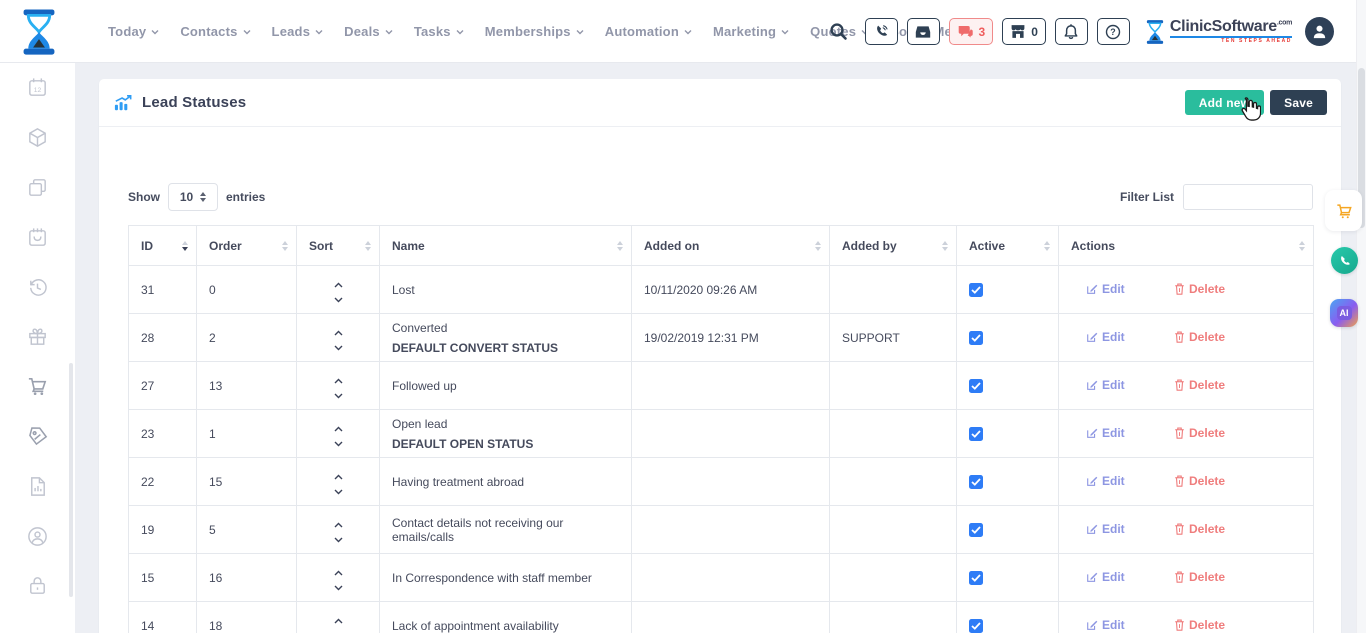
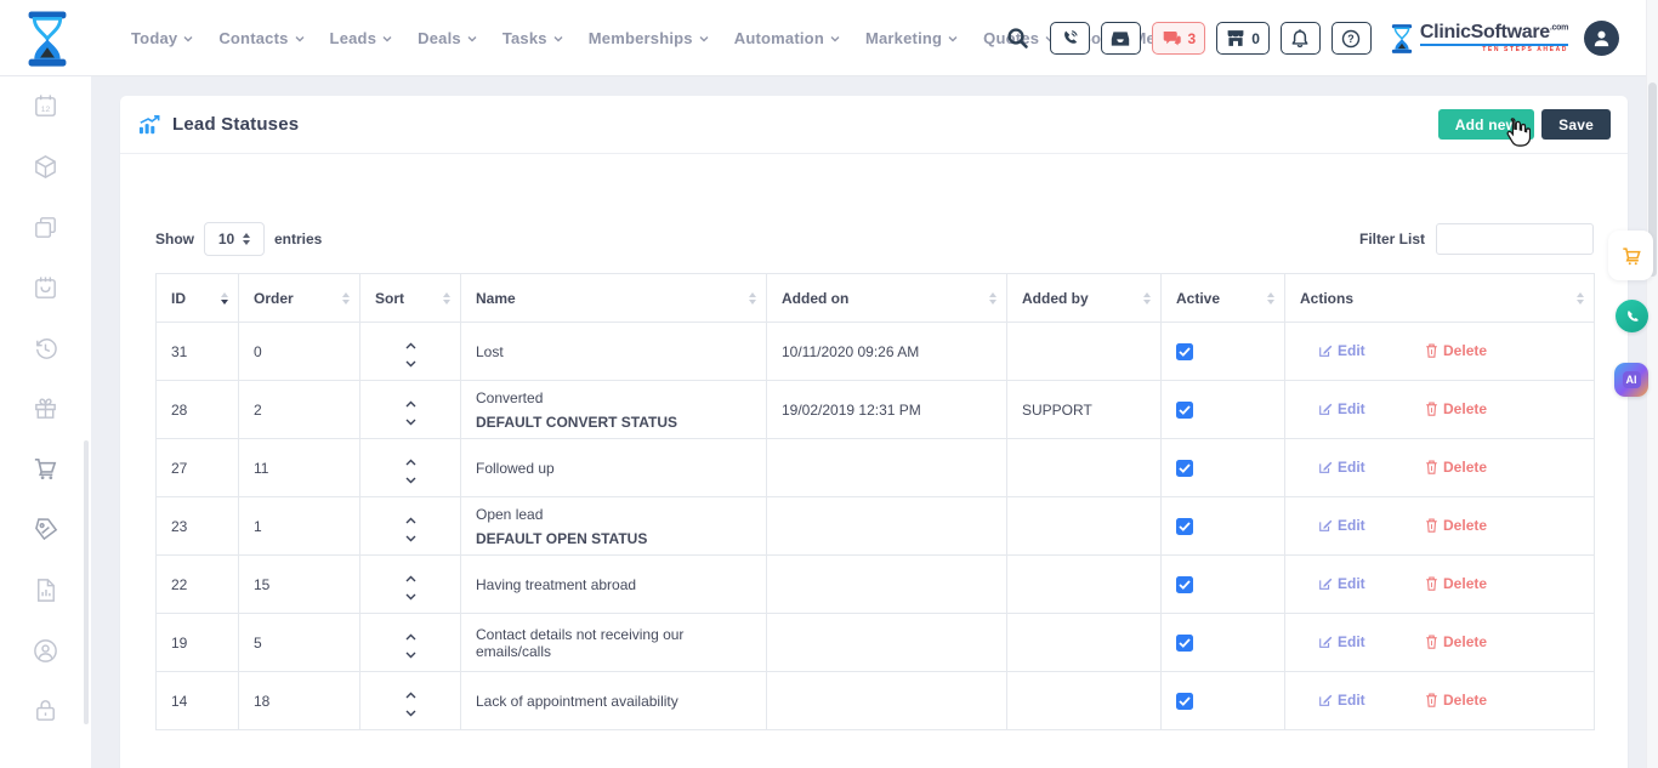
  Today
  Contacts
  Leads
  Deals
  Tasks
  Memberships
  Automation
  Marketing
  Qutes
  3
  0
  ?
  ClinicSoftware
  Lead Statuses
  Add new
  Save
  Show
  10
  entries
  Filter List
  ID	Order	Sort	Name	Added on	Added by	Active	Actions
  31	0		Lost	10/11/2020 09:26 AM			Edit Delete
  28	2		Converted DEFAULT CONVERT STATUS	19/02/2019 12:31 PM	SUPPORT		Edit Delete
- 27	13		Followed up				Edit Delete
+ 27	11		Followed up				Edit Delete
  23	1		Open lead DEFAULT OPEN STATUS				Edit Delete
  22	15		Having treatment abroad				Edit Delete
  19	5		Contact details not receiving our emails/calls				Edit Delete
- 15	16		In Correspondence with staff member				Edit Delete
  14	18		Lack of appointment availability				Edit Delete
  AI
